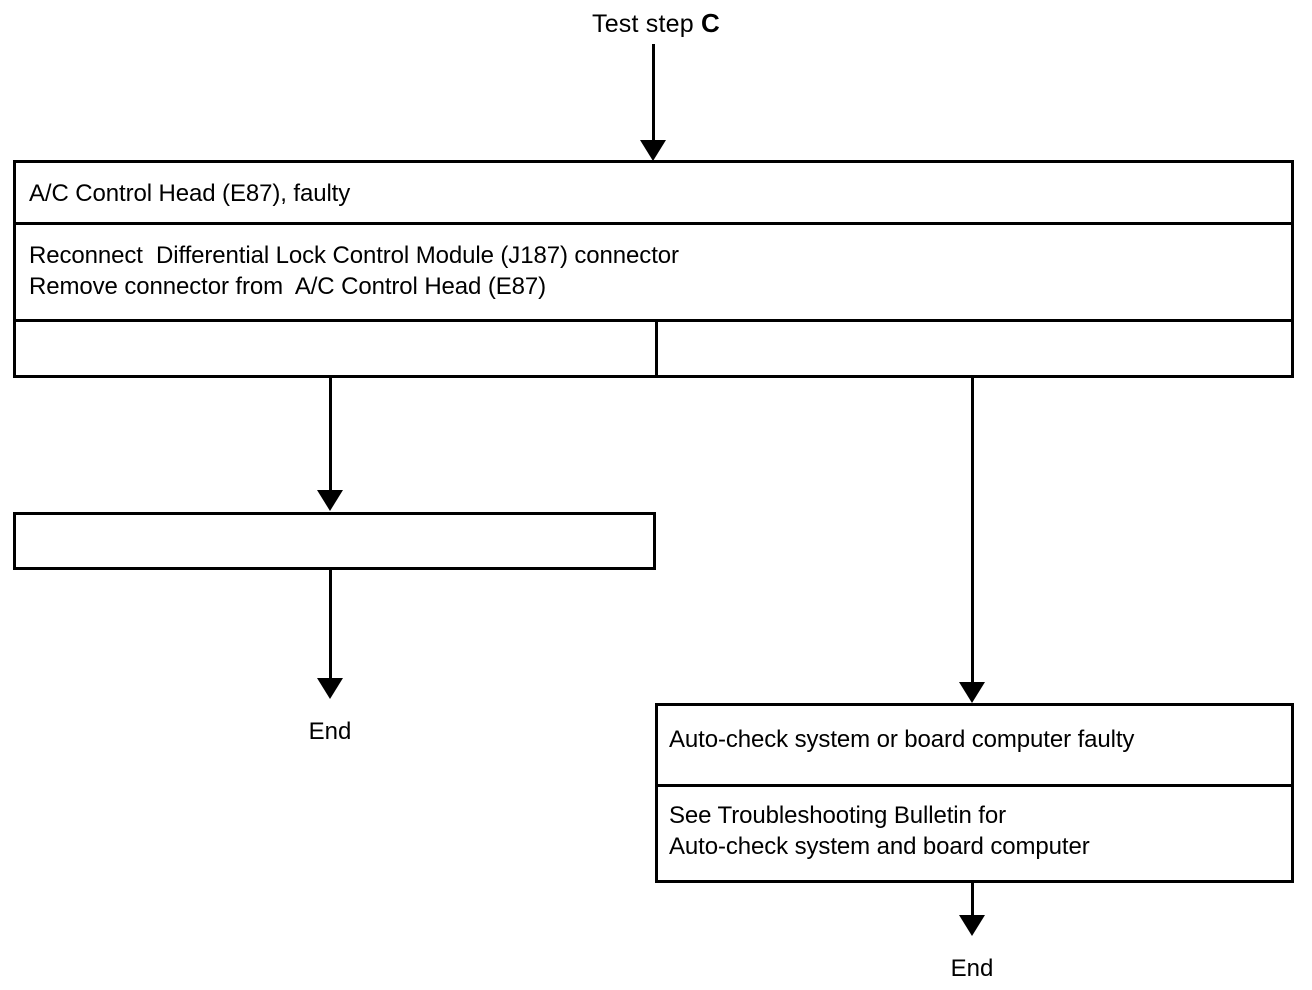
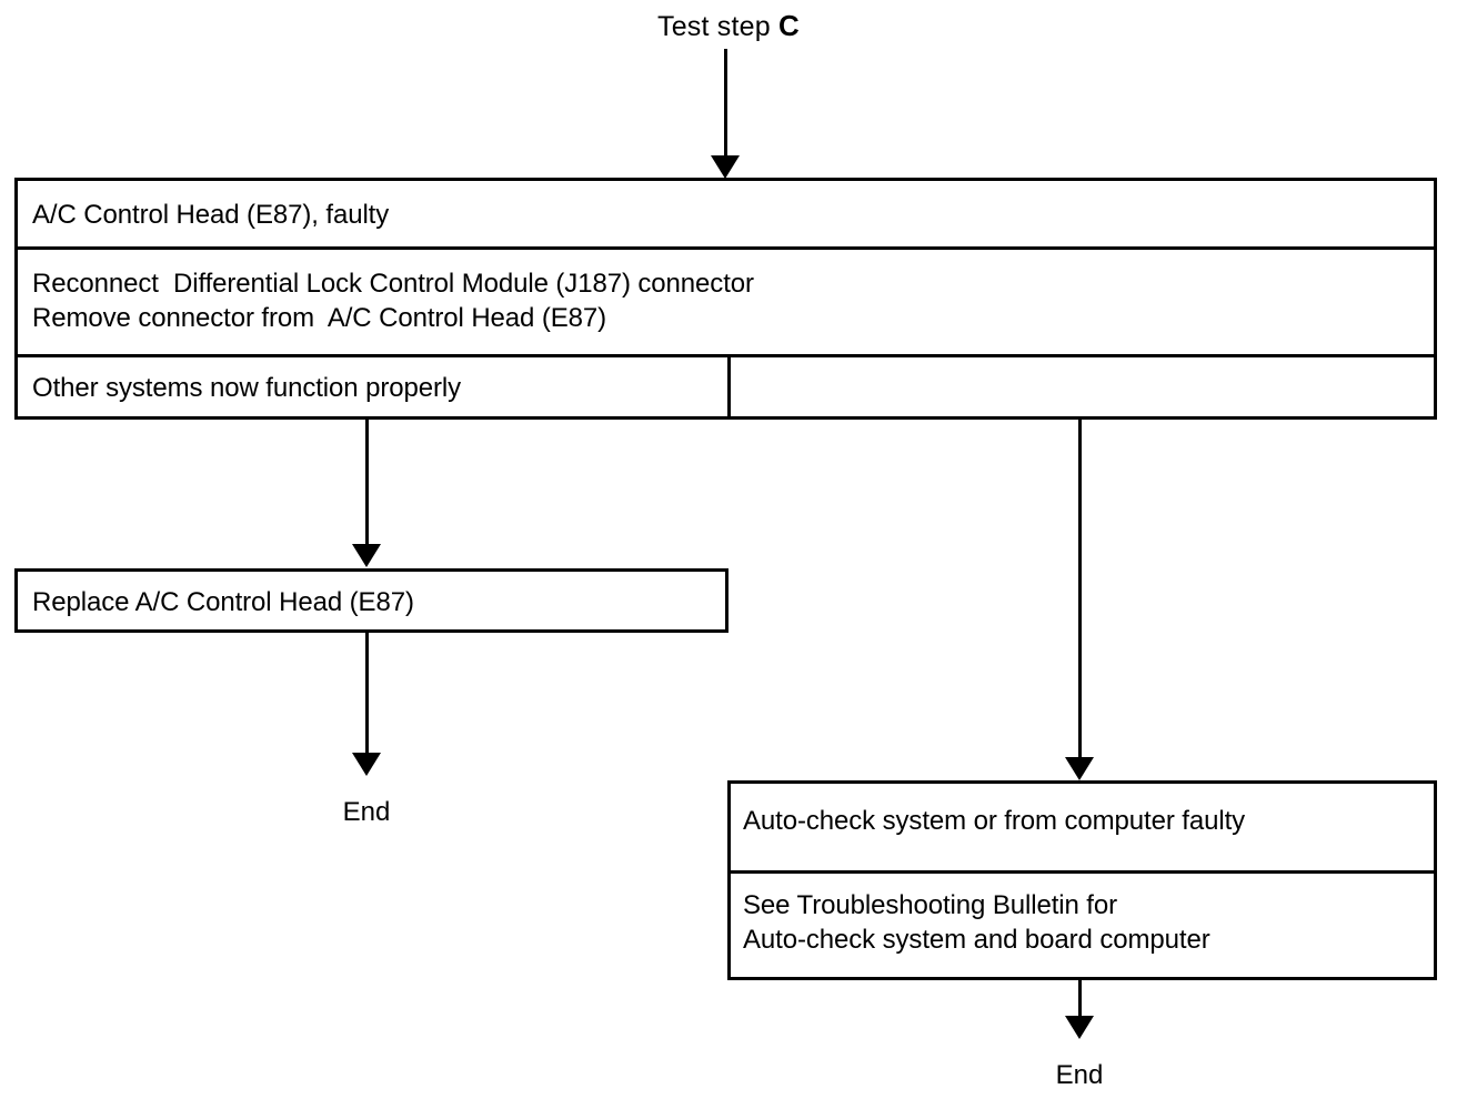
  Test step C
  A/C Control Head (E87), faulty
  Reconnect Differential Lock Control Module (J187) connector
  Remove connector from A/C Control Head (E87)
+ Other systems now function properly
+ Replace A/C Control Head (E87)
  End
- Auto-check system or board computer faulty
+ Auto-check system or from computer faulty
  See Troubleshooting Bulletin for
  Auto-check system and board computer
  End
